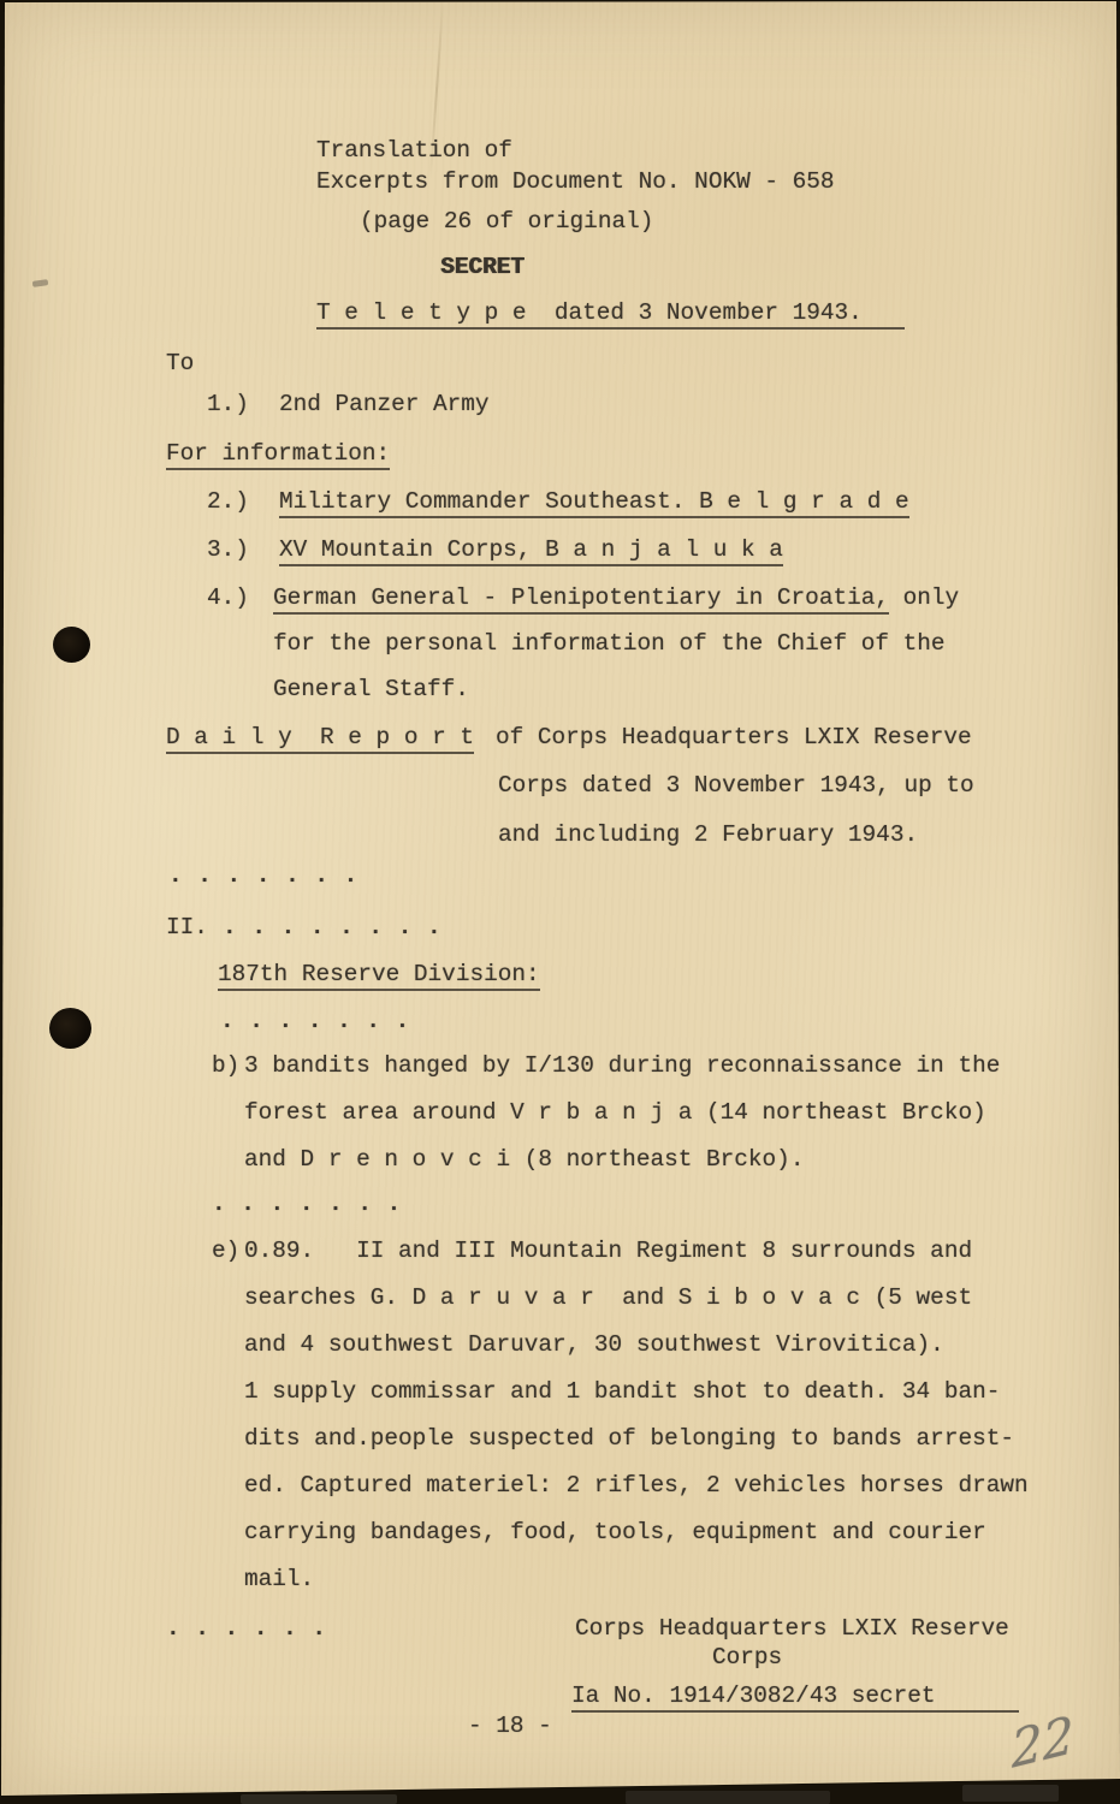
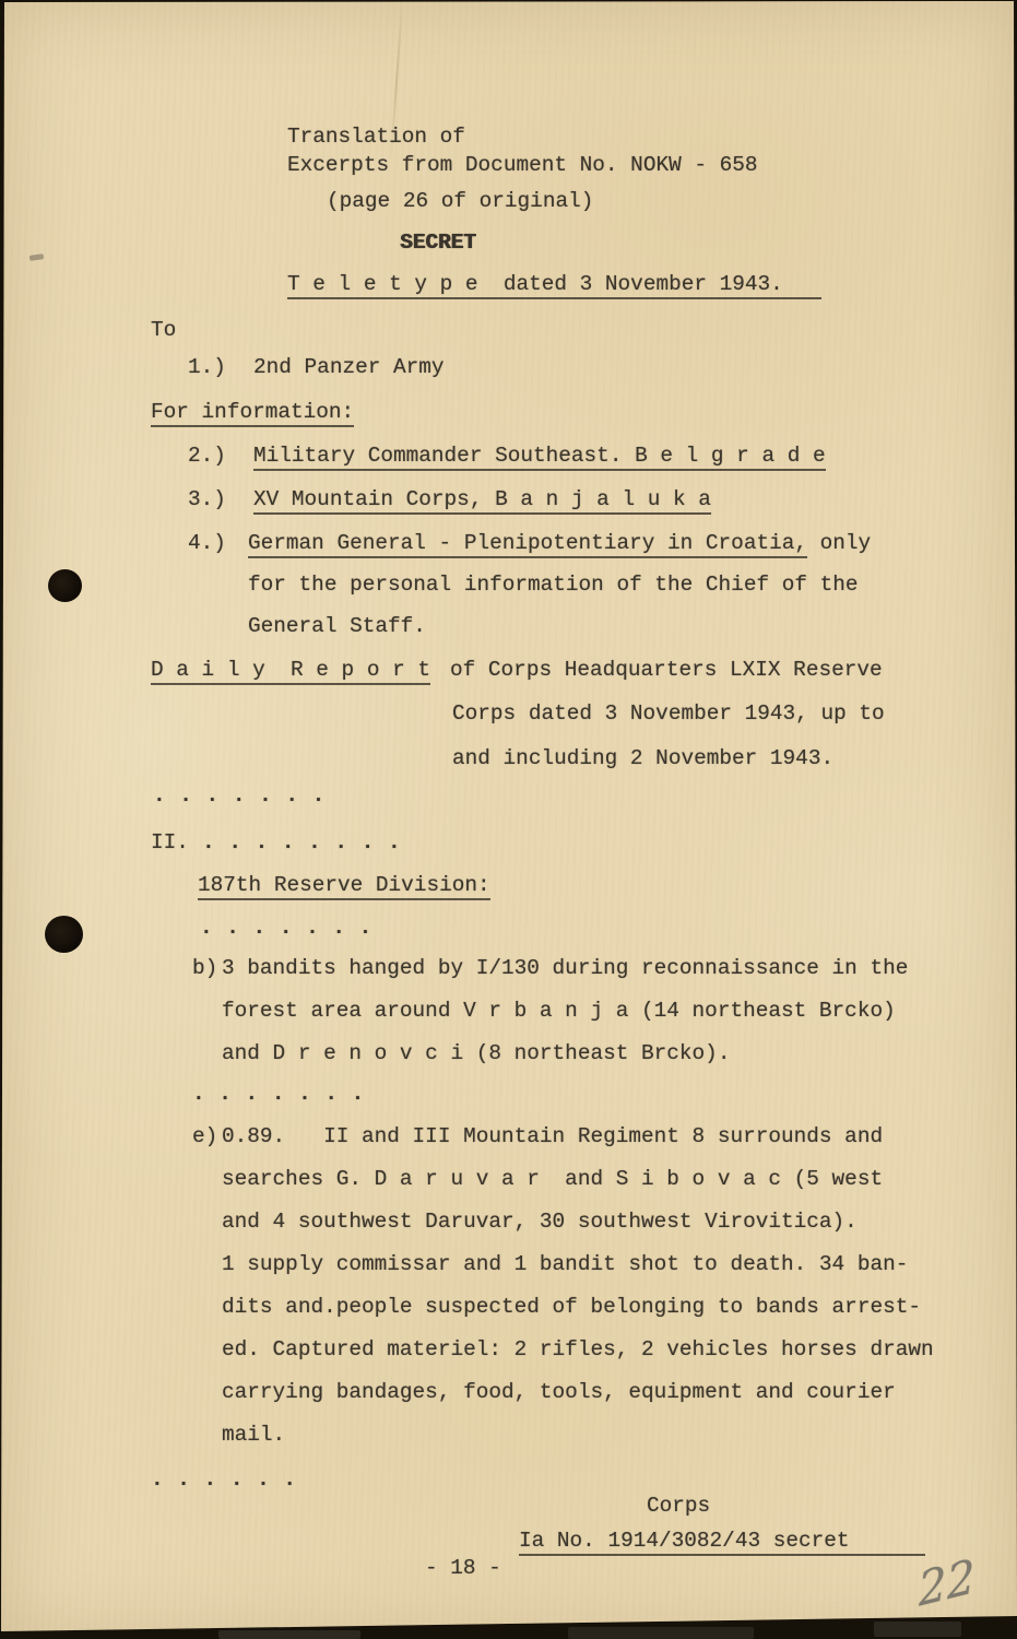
  Translation of
  Excerpts from Document No. NOKW - 658
  (page 26 of original)
  SECRET
  T e l e t y p e dated 3 November 1943.
  To
  1.)
  2nd Panzer Army
  For information:
  2.)
  Military Commander Southeast. B e l g r a d e
  3.)
  XV Mountain Corps, B a n j a l u k a
  4.)
  German General - Plenipotentiary in Croatia, only
  for the personal information of the Chief of the
  General Staff.
  D a i l y R e p o r t
  of Corps Headquarters LXIX Reserve
  Corps dated 3 November 1943, up to
- and including 2 February 1943.
+ and including 2 November 1943.
  . . . . . . .
  II. . . . . . . . .
  187th Reserve Division:
  . . . . . . .
  b)
  3 bandits hanged by I/130 during reconnaissance in the
  forest area around V r b a n j a (14 northeast Brcko)
  and D r e n o v c i (8 northeast Brcko).
  . . . . . . .
  e)
  0.89. II and III Mountain Regiment 8 surrounds and
  searches G. D a r u v a r and S i b o v a c (5 west
  and 4 southwest Daruvar, 30 southwest Virovitica).
  1 supply commissar and 1 bandit shot to death. 34 ban-
  dits and.people suspected of belonging to bands arrest-
  ed. Captured materiel: 2 rifles, 2 vehicles horses drawn
  carrying bandages, food, tools, equipment and courier
  mail.
  . . . . . .
- Corps Headquarters LXIX Reserve
  Corps
  Ia No. 1914/3082/43 secret
  - 18 -
